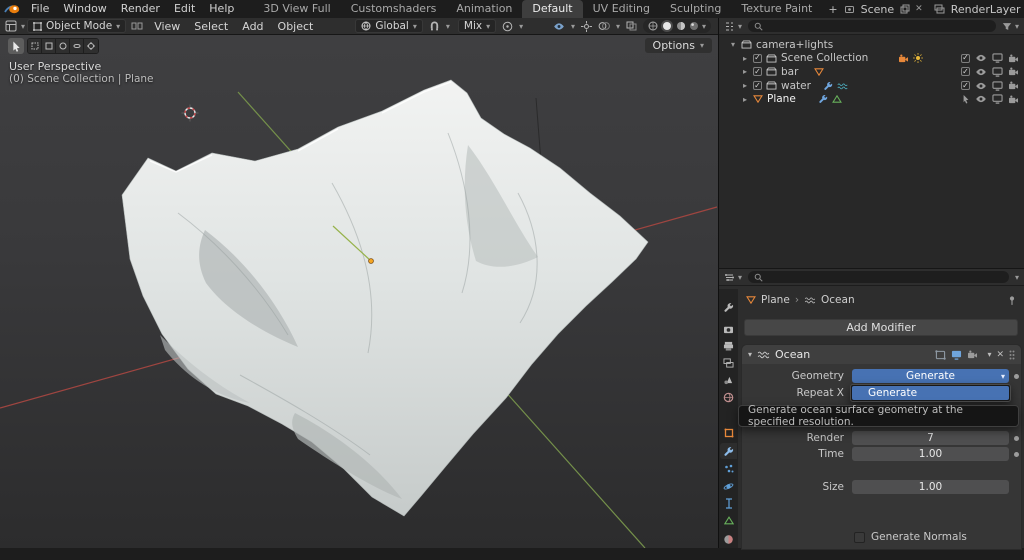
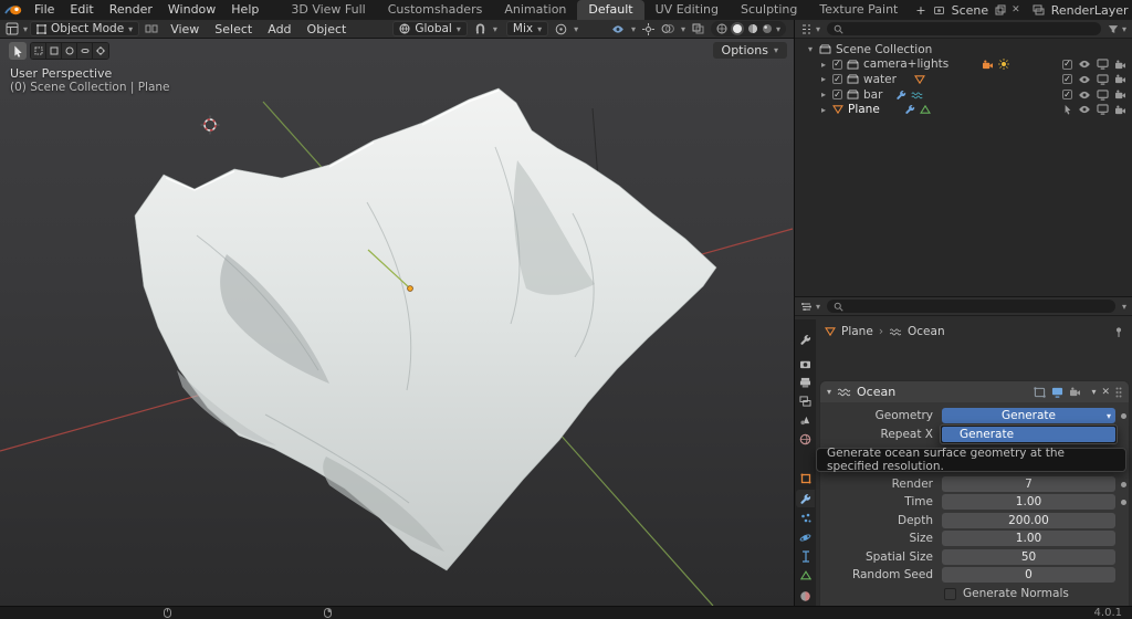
  File
- Window
+ Edit
  Render
- Edit
+ Window
  Help
  3D View Full
  Customshaders
  Animation
  Default
  UV Editing
  Sculpting
  Texture Paint
  +
  Scene
  ✕
  RenderLayer
  ▾
  Object Mode
  ▾
  View
  Select
  Add
  Object
  Global
  ▾
  ▾
  Mix
  ▾
  ▾
  ▾
  ▾
  ▾
  Options
  ▾
  User Perspective
  (0) Scene Collection | Plane
  ▾
  ▾
  ▾
- camera+lights
+ Scene Collection
  ▸
  ✓
- Scene Collection
+ camera+lights
  ✓
  ▸
  ✓
- bar
+ water
  ✓
  ▸
  ✓
- water
+ bar
  ✓
  ▸
  Plane
  ▾
  ▾
  Plane
  ›
  Ocean
- Add Modifier
  ▾
  Ocean
  ▾
  ✕
  Geometry
  Generate
  ▾
  Repeat X
  Generate
  Generate ocean surface geometry at the specified resolution.
  Render
  7
  Time
  1.00
+ Depth
+ 200.00
  Size
  1.00
+ Spatial Size
+ 50
+ Random Seed
+ 0
  Generate Normals
+ 4.0.1
